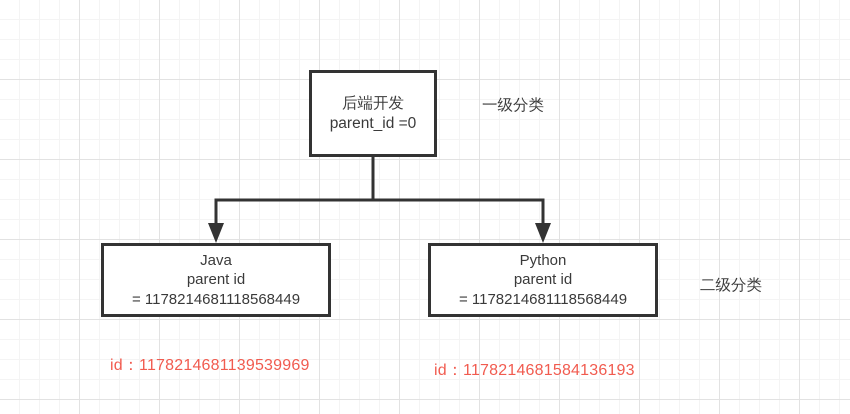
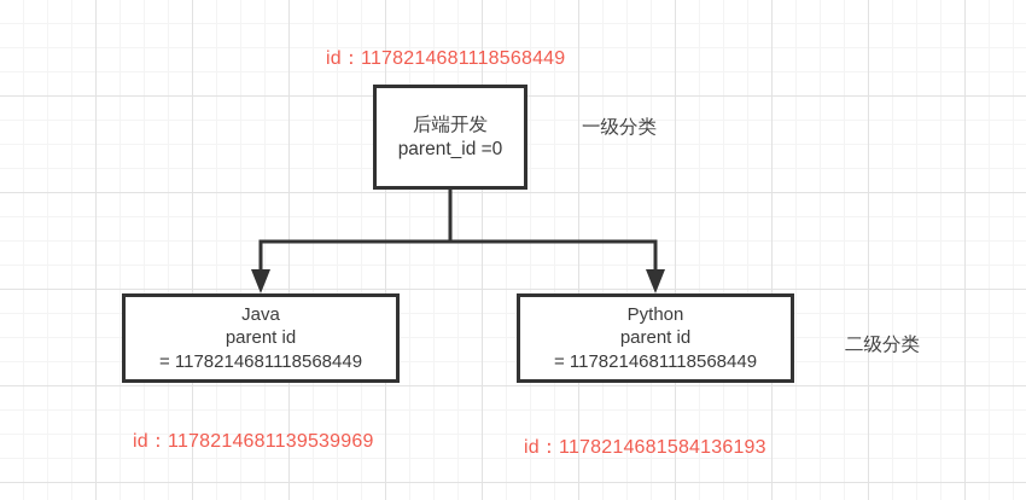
+ id：1178214681118568449
  后端开发
  parent_id =0
  一级分类
  Java
  parent id
  = 1178214681118568449
  Python
  parent id
  = 1178214681118568449
  二级分类
  id：1178214681139539969
  id：1178214681584136193
